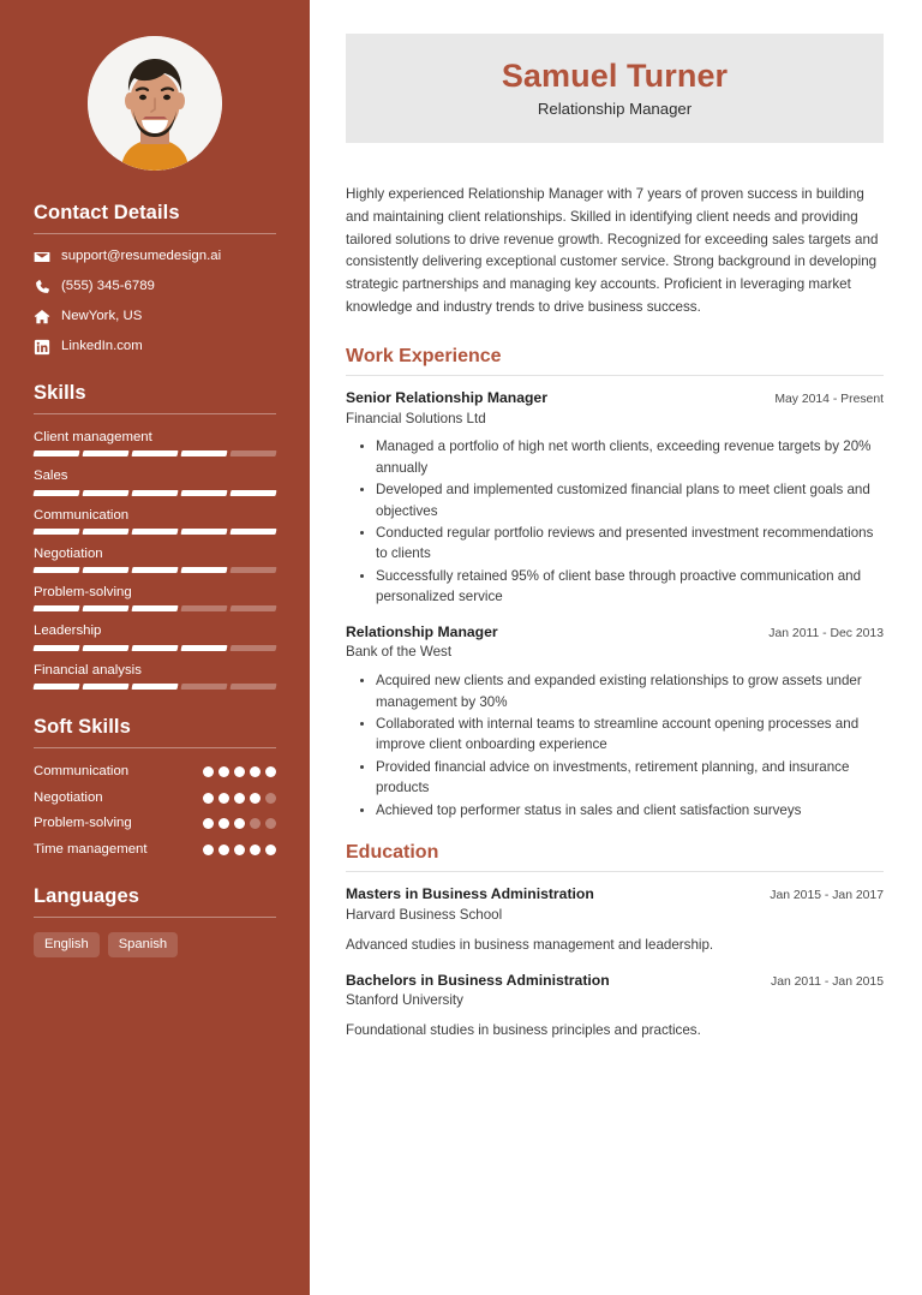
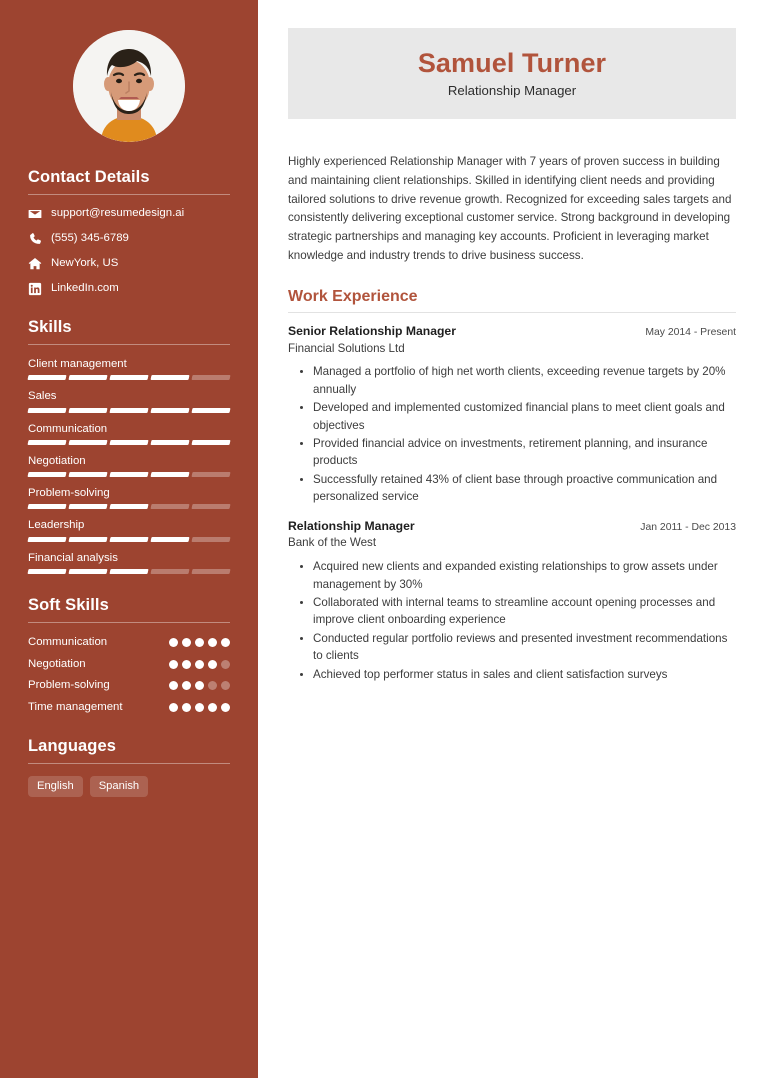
  Contact Details
  support@resumedesign.ai
  (555) 345-6789
  NewYork, US
  LinkedIn.com
  Skills
  Client management
  Sales
  Communication
  Negotiation
  Problem-solving
  Leadership
  Financial analysis
  Soft Skills
  Communication
  Negotiation
  Problem-solving
  Time management
  Languages
  English
  Spanish
  Samuel Turner
  Relationship Manager
  Highly experienced Relationship Manager with 7 years of proven success in building and maintaining client relationships. Skilled in identifying client needs and providing tailored solutions to drive revenue growth. Recognized for exceeding sales targets and consistently delivering exceptional customer service. Strong background in developing strategic partnerships and managing key accounts. Proficient in leveraging market knowledge and industry trends to drive business success.
  Work Experience
  Senior Relationship Manager
  May 2014 - Present
  Financial Solutions Ltd
  Managed a portfolio of high net worth clients, exceeding revenue targets by 20% annually
  Developed and implemented customized financial plans to meet client goals and objectives
- Conducted regular portfolio reviews and presented investment recommendations to clients
+ Provided financial advice on investments, retirement planning, and insurance products
- Successfully retained 95% of client base through proactive communication and personalized service
+ Successfully retained 43% of client base through proactive communication and personalized service
  Relationship Manager
  Jan 2011 - Dec 2013
  Bank of the West
  Acquired new clients and expanded existing relationships to grow assets under management by 30%
  Collaborated with internal teams to streamline account opening processes and improve client onboarding experience
- Provided financial advice on investments, retirement planning, and insurance products
+ Conducted regular portfolio reviews and presented investment recommendations to clients
  Achieved top performer status in sales and client satisfaction surveys
- Education
- Masters in Business Administration
- Jan 2015 - Jan 2017
- Harvard Business School
- Advanced studies in business management and leadership.
- Bachelors in Business Administration
- Jan 2011 - Jan 2015
- Stanford University
- Foundational studies in business principles and practices.
